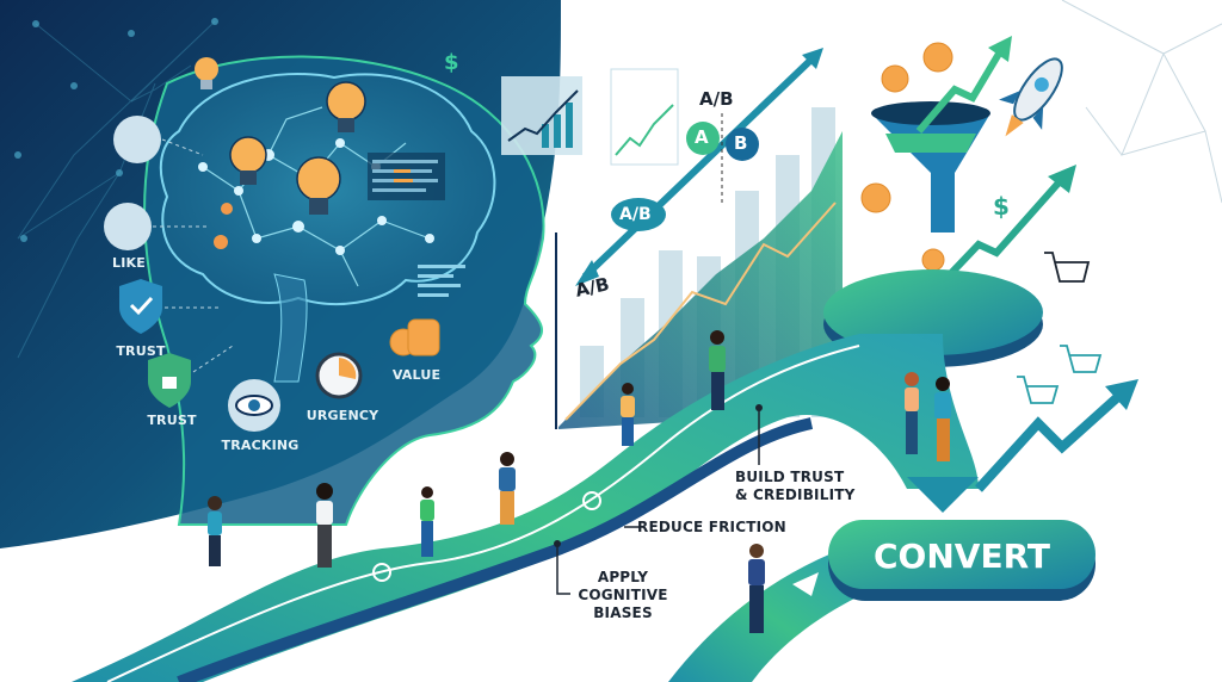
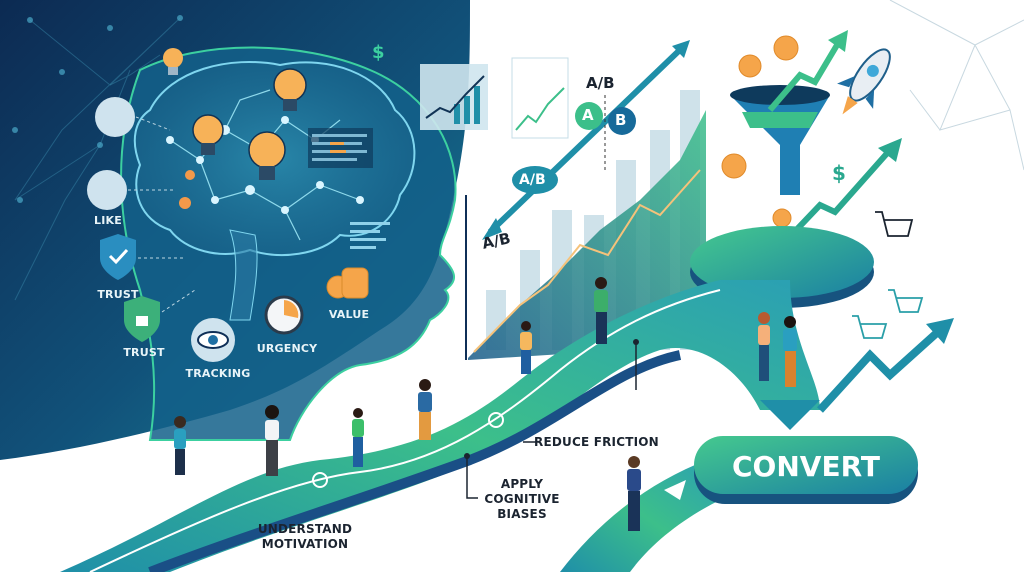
  $
  $
  LIKE
  TRUST
  TRUST
  TRACKING
  URGENCY
  VALUE
  A/B
  A
  B
  A/B
+ UNDERSTAND
+ MOTIVATION
  APPLY
  COGNITIVE
  BIASES
  REDUCE FRICTION
- BUILD TRUST
- & CREDIBILITY
  CONVERT
